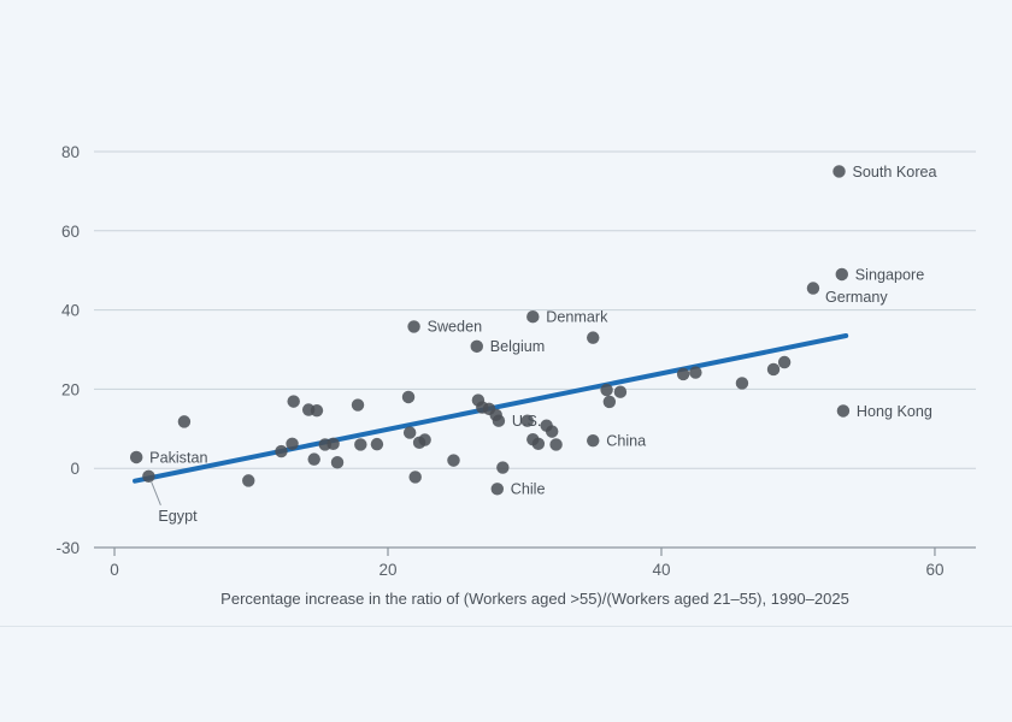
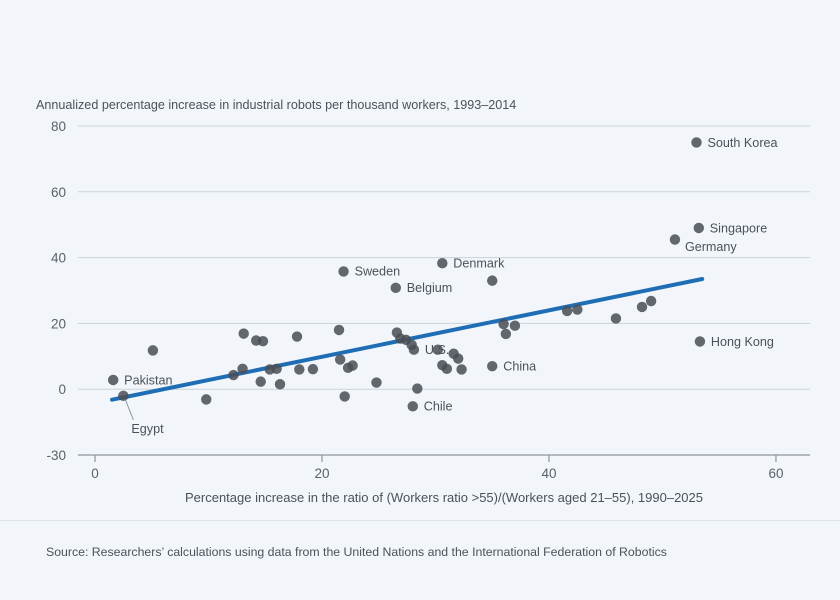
+ Annualized percentage increase in industrial robots per thousand workers, 1993–2014
  -30
  0
  20
  40
  60
  80
  0
  20
  40
  60
  South Korea
  Singapore
  Germany
  Hong Kong
  Denmark
  Sweden
  Belgium
  U.S.
  China
  Chile
  Pakistan
  Egypt
- Percentage increase in the ratio of (Workers aged >55)/(Workers aged 21–55), 1990–2025
+ Percentage increase in the ratio of (Workers ratio >55)/(Workers aged 21–55), 1990–2025
+ Source: Researchers’ calculations using data from the United Nations and the International Federation of Robotics
